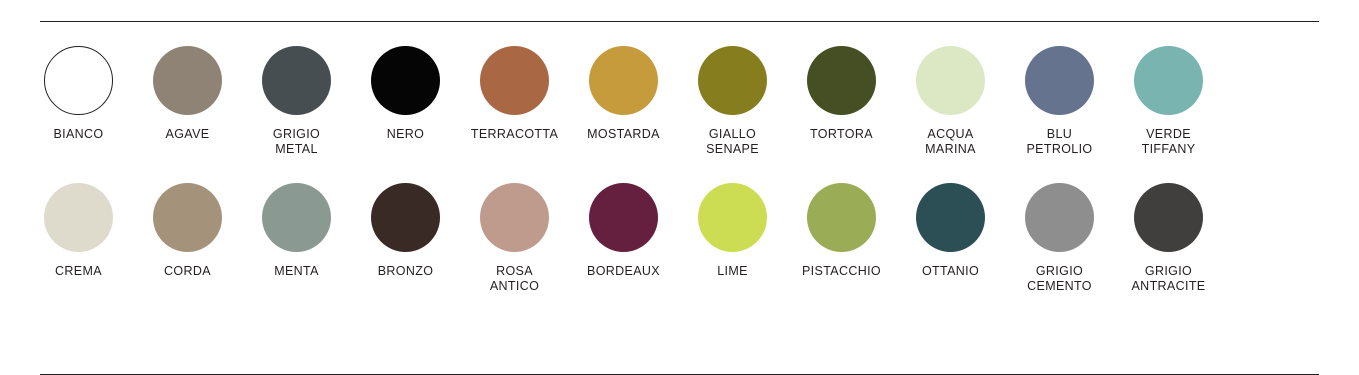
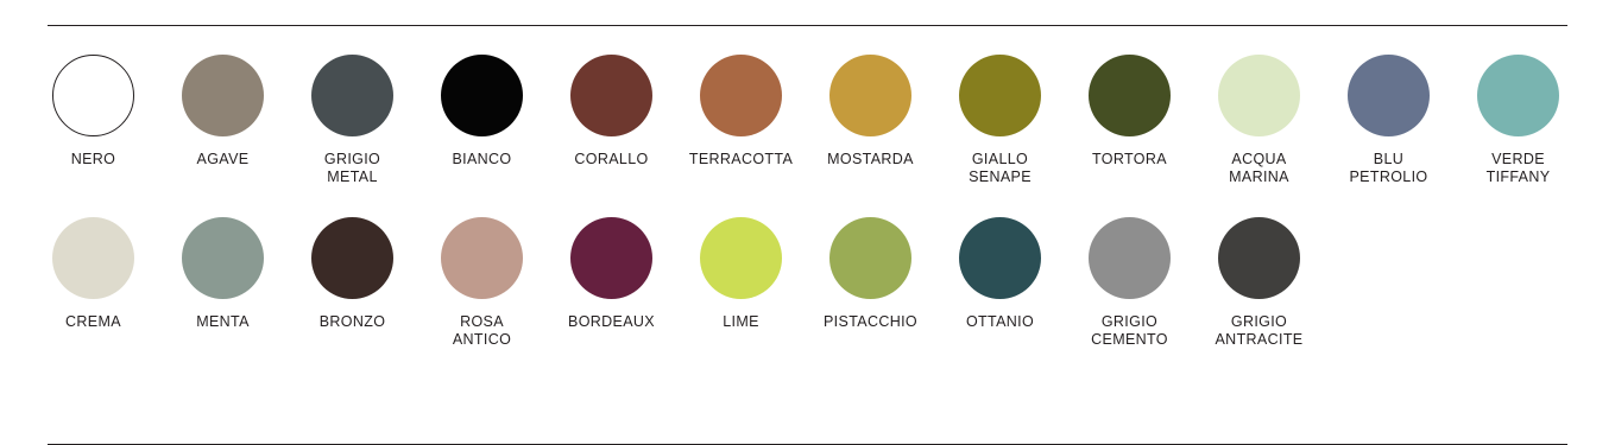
- BIANCO
+ NERO
  AGAVE
  GRIGIO
  METAL
- NERO
+ BIANCO
+ CORALLO
  TERRACOTTA
  MOSTARDA
  GIALLO
  SENAPE
  TORTORA
  ACQUA
  MARINA
  BLU
  PETROLIO
  VERDE
  TIFFANY
  CREMA
- CORDA
  MENTA
  BRONZO
  ROSA
  ANTICO
  BORDEAUX
  LIME
  PISTACCHIO
  OTTANIO
  GRIGIO
  CEMENTO
  GRIGIO
  ANTRACITE
